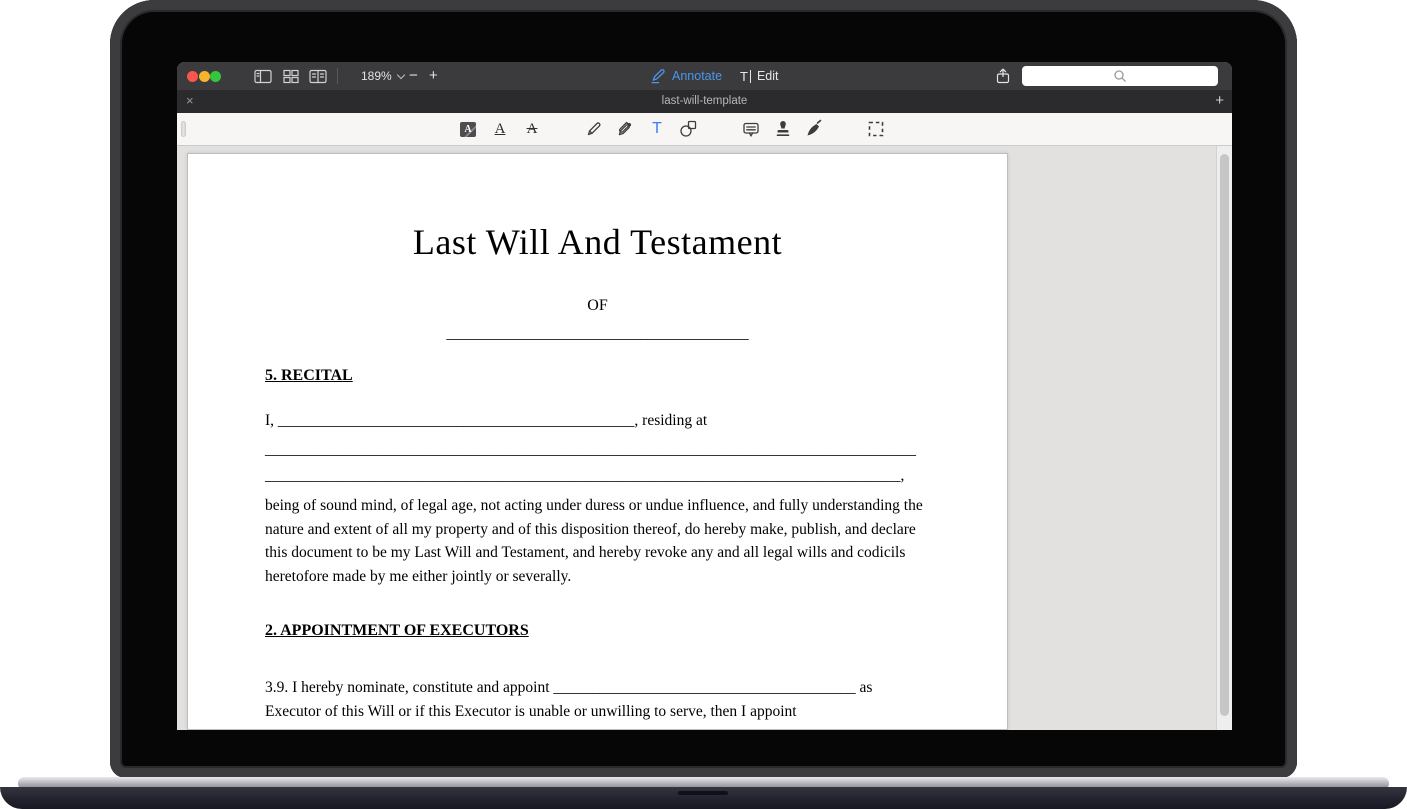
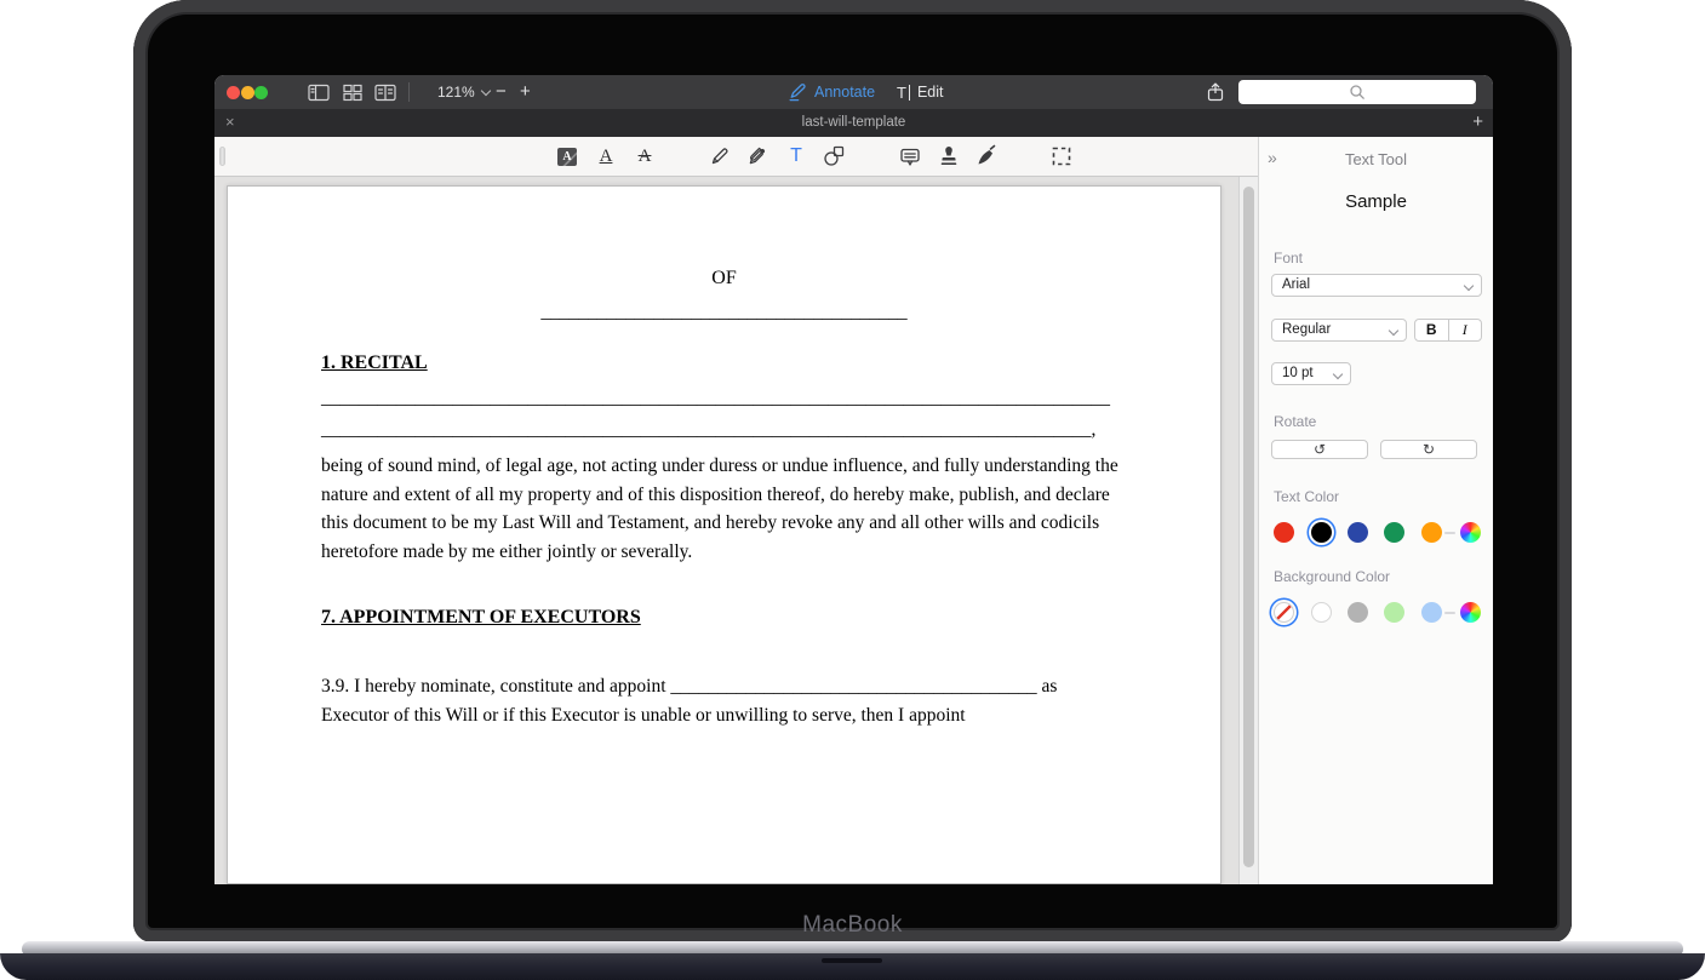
- 189%
+ 121%
  −
  +
  Annotate
  T
  Edit
  ×
  last-will-template
  +
  A
  A
  A
  T
- Last Will And Testament
  OF
  _______________________________________
- 5. RECITAL
+ 1. RECITAL
- I, ______________________________________________, residing at
  ____________________________________________________________________________________
  __________________________________________________________________________________,
- being of sound mind, of legal age, not acting under duress or undue influence, and fully understanding the nature and extent of all my property and of this disposition thereof, do hereby make, publish, and declare this document to be my Last Will and Testament, and hereby revoke any and all legal wills and codicils heretofore made by me either jointly or severally.
+ being of sound mind, of legal age, not acting under duress or undue influence, and fully understanding the nature and extent of all my property and of this disposition thereof, do hereby make, publish, and declare this document to be my Last Will and Testament, and hereby revoke any and all other wills and codicils heretofore made by me either jointly or severally.
- 2. APPOINTMENT OF EXECUTORS
+ 7. APPOINTMENT OF EXECUTORS
  3.9. I hereby nominate, constitute and appoint _______________________________________ as Executor of this Will or if this Executor is unable or unwilling to serve, then I appoint
+ »
+ Text Tool
+ Sample
+ Font
+ Arial
+ Regular
+ B
+ I
+ 10 pt
+ Rotate
+ ↺
+ ↻
+ Text Color
+ Background Color
+ MacBook
